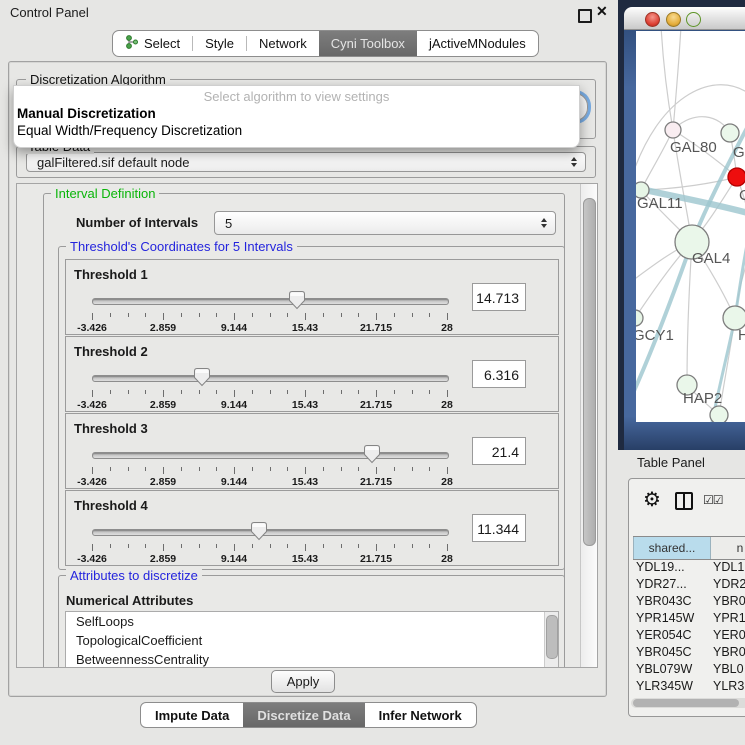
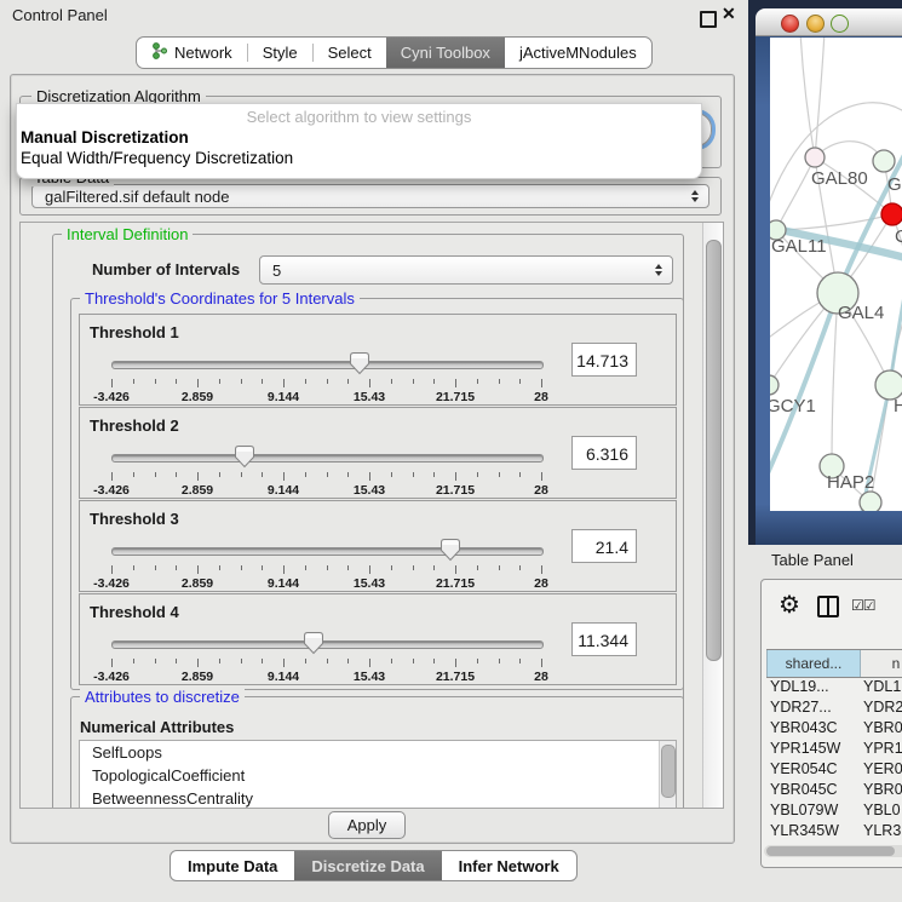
  Control Panel
  ✕
- Select
+ Network
  Style
- Network
+ Select
  Cyni Toolbox
  jActiveMNodules
  Discretization Algorithm
  Select algorithm to view settings
  Manual Discretization
  Equal Width/Frequency Discretization
  galFiltered.sif default node
  Interval Definition
  Number of Intervals
  5
  Threshold's Coordinates for 5 Intervals
  Threshold 1
  -3.426
  2.859
  9.144
  15.43
  21.715
  28
  14.713
  Threshold 2
  -3.426
  2.859
  9.144
  15.43
  21.715
  28
  6.316
  Threshold 3
  -3.426
  2.859
  9.144
  15.43
  21.715
  28
  21.4
  Threshold 4
  -3.426
  2.859
  9.144
  15.43
  21.715
  28
  11.344
  Attributes to discretize
  Numerical Attributes
  SelfLoops
  TopologicalCoefficient
  BetweennessCentrality
  Apply
  Impute Data
  Discretize Data
  Infer Network
  GAL80
  G
  C
  GAL11
  GAL4
  GCY1
  H
  HAP2
  Table Panel
  ⚙
  ☑☑
  shared...
  n
  YDL19...
  YDL1
  YDR27...
  YDR2
  YBR043C
  YBR0
  YPR145W
  YPR1
  YER054C
  YER0
  YBR045C
  YBR0
  YBL079W
  YBL0
  YLR345W
  YLR3
